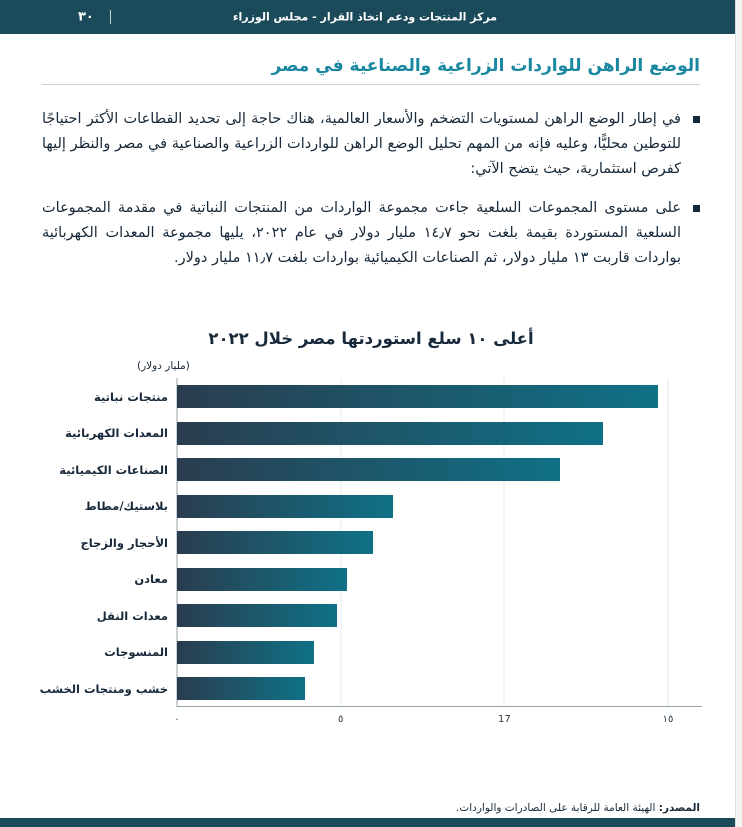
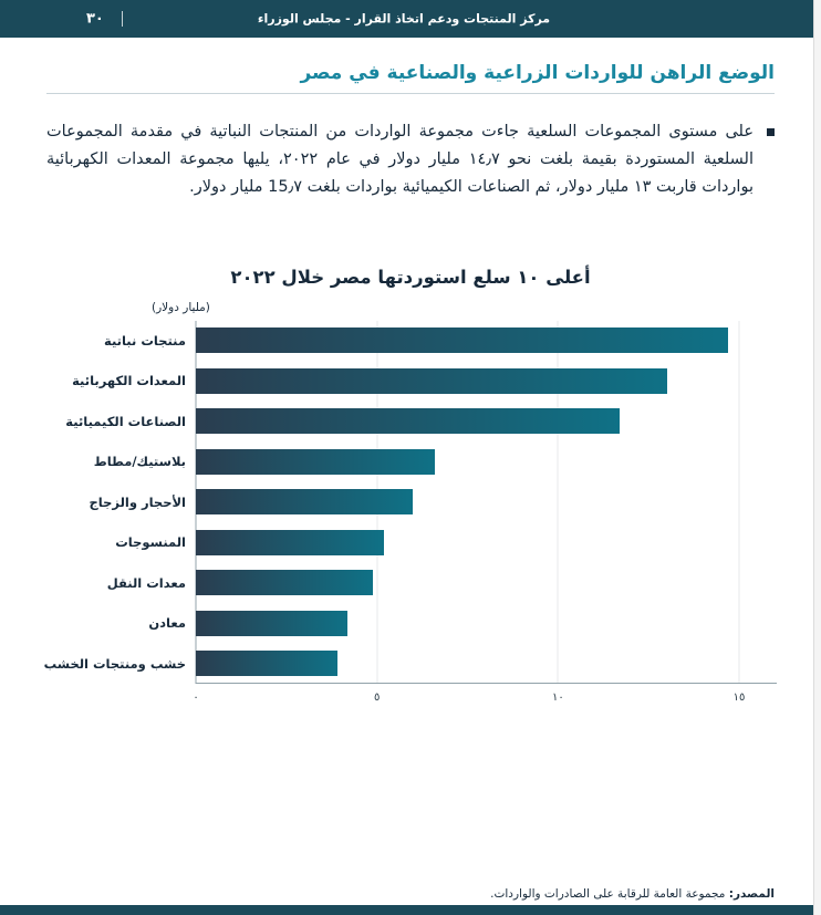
  ٣٠
  مركز المنتجات ودعم اتخاذ القرار - مجلس الوزراء
  الوضع الراهن للواردات الزراعية والصناعية في مصر
- في إطار الوضع الراهن لمستويات التضخم والأسعار العالمية، هناك حاجة إلى تحديد القطاعات الأكثر احتياجًا للتوطين محليًّا، وعليه فإنه من المهم تحليل الوضع الراهن للواردات الزراعية والصناعية في مصر والنظر إليها كفرص استثمارية، حيث يتضح الآتي:
- على مستوى المجموعات السلعية جاءت مجموعة الواردات من المنتجات النباتية في مقدمة المجموعات السلعية المستوردة بقيمة بلغت نحو ١٤٫٧ مليار دولار في عام ٢٠٢٢، يليها مجموعة المعدات الكهربائية بواردات قاربت ١٣ مليار دولار، ثم الصناعات الكيميائية بواردات بلغت ١١٫٧ مليار دولار.
+ على مستوى المجموعات السلعية جاءت مجموعة الواردات من المنتجات النباتية في مقدمة المجموعات السلعية المستوردة بقيمة بلغت نحو ١٤٫٧ مليار دولار في عام ٢٠٢٢، يليها مجموعة المعدات الكهربائية بواردات قاربت ١٣ مليار دولار، ثم الصناعات الكيميائية بواردات بلغت 15٫٧ مليار دولار.
  أعلى ١٠ سلع استوردتها مصر خلال ٢٠٢٢
  (مليار دولار)
  منتجات نباتية
  المعدات الكهربائية
  الصناعات الكيميائية
  بلاستيك/مطاط
  الأحجار والزجاج
- معادن
+ المنسوجات
  معدات النقل
- المنسوجات
+ معادن
  خشب ومنتجات الخشب
  ٠
  ٥
- 17
+ ١٠
  ١٥
- المصدر: الهيئة العامة للرقابة على الصادرات والواردات.
+ المصدر: مجموعة العامة للرقابة على الصادرات والواردات.
